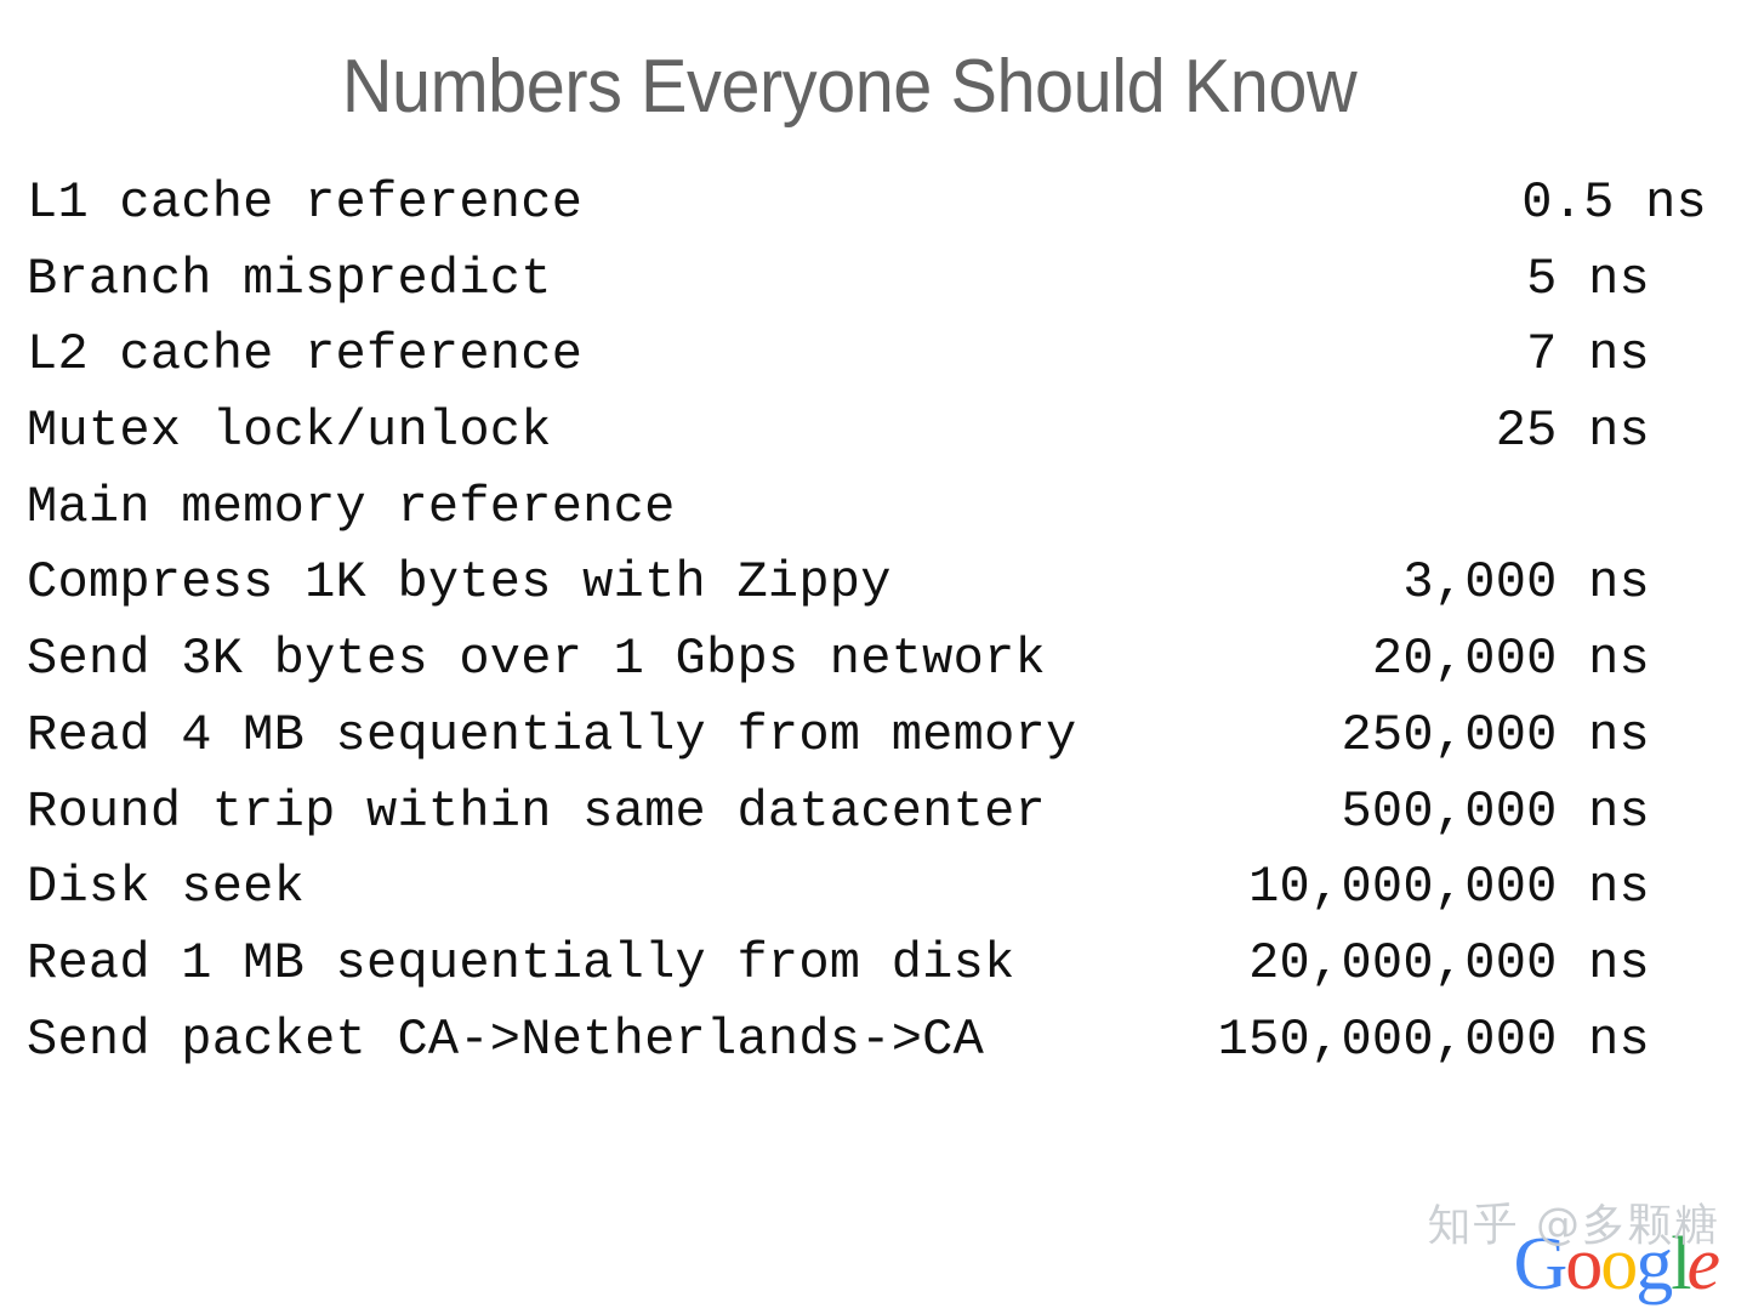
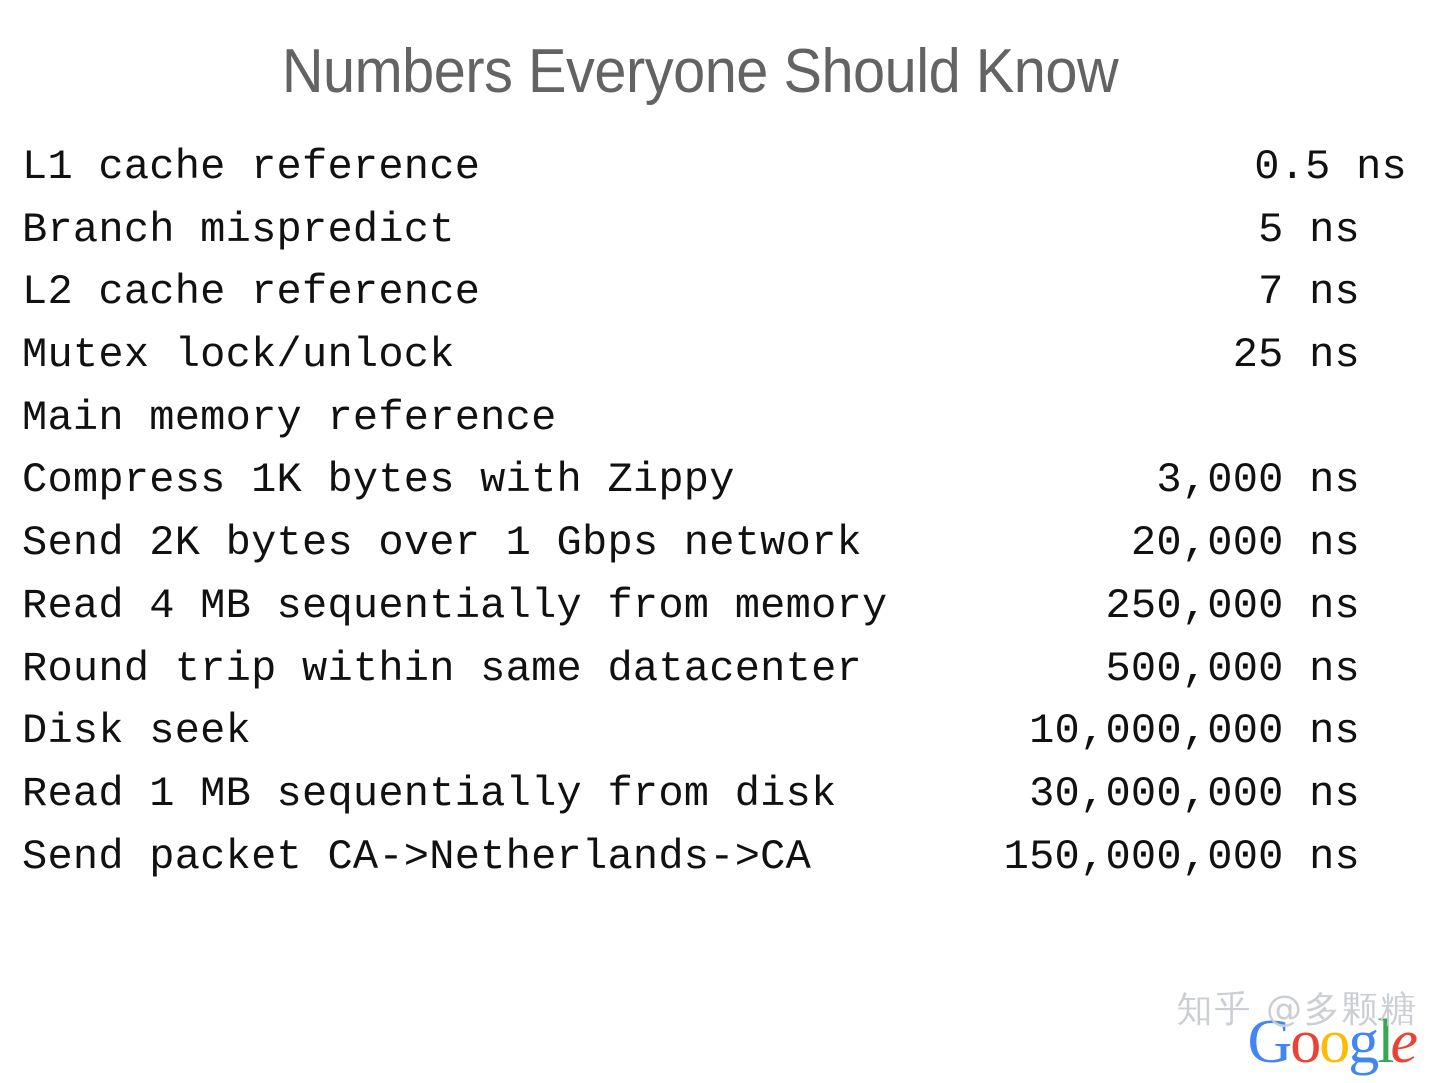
  Numbers Everyone Should Know
  L1 cache reference
  0.5 ns
  Branch mispredict
  5 ns
  L2 cache reference
  7 ns
  Mutex lock/unlock
  25 ns
  Main memory reference
  Compress 1K bytes with Zippy
  3,000 ns
- Send 3K bytes over 1 Gbps network
+ Send 2K bytes over 1 Gbps network
  20,000 ns
  Read 4 MB sequentially from memory
  250,000 ns
  Round trip within same datacenter
  500,000 ns
  Disk seek
  10,000,000 ns
  Read 1 MB sequentially from disk
- 20,000,000 ns
+ 30,000,000 ns
  Send packet CA->Netherlands->CA
  150,000,000 ns
  知乎 @多颗糖
  Google
